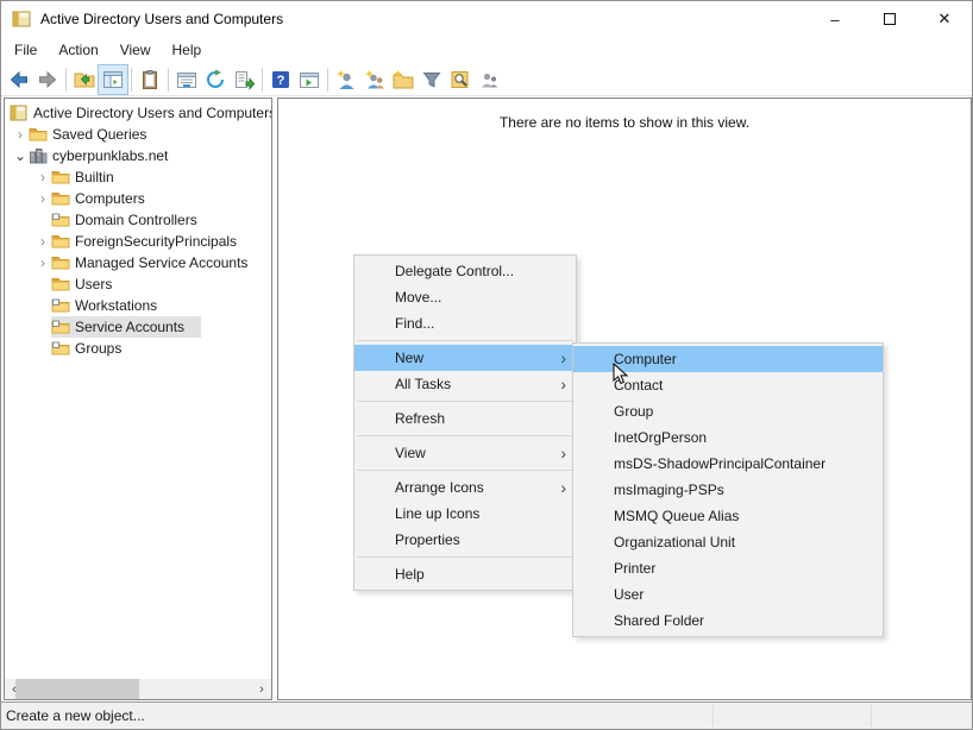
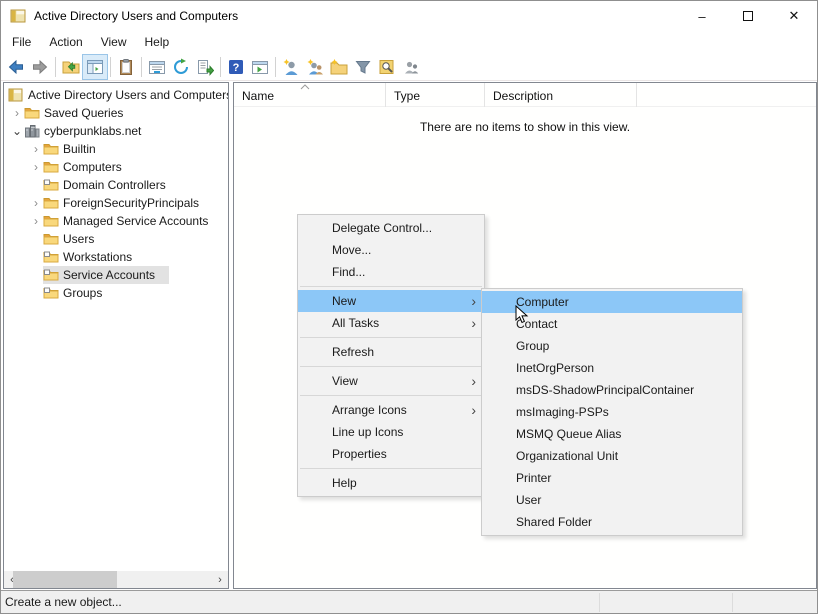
  Active Directory Users and Computers
  –
  ✕
  File
  Action
  View
  Help
  ?
  Active Directory Users and Computer
  ›
  Saved Queries
  ⌄
  cyberpunklabs.net
  ›
  Builtin
  ›
  Computers
  Domain Controllers
  ›
  ForeignSecurityPrincipals
  ›
  Managed Service Accounts
  Users
  Workstations
  Service Accounts
  Groups
  ‹
  ›
+ Name
+ Type
+ Description
  There are no items to show in this view.
  Create a new object...
  Delegate Control...
  Move...
  Find...
  New
  ›
  All Tasks
  ›
  Refresh
  View
  ›
  Arrange Icons
  ›
  Line up Icons
  Properties
  Help
  Computer
  Contact
  Group
  InetOrgPerson
  msDS-ShadowPrincipalContainer
  msImaging-PSPs
  MSMQ Queue Alias
  Organizational Unit
  Printer
  User
  Shared Folder
